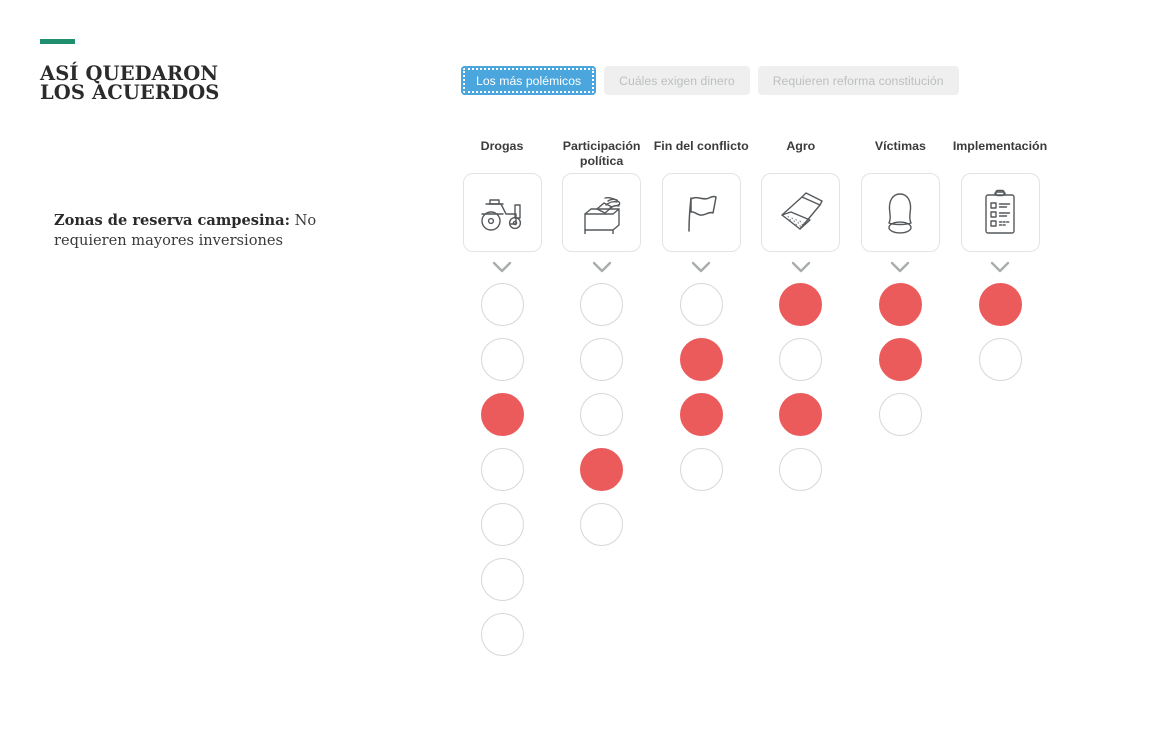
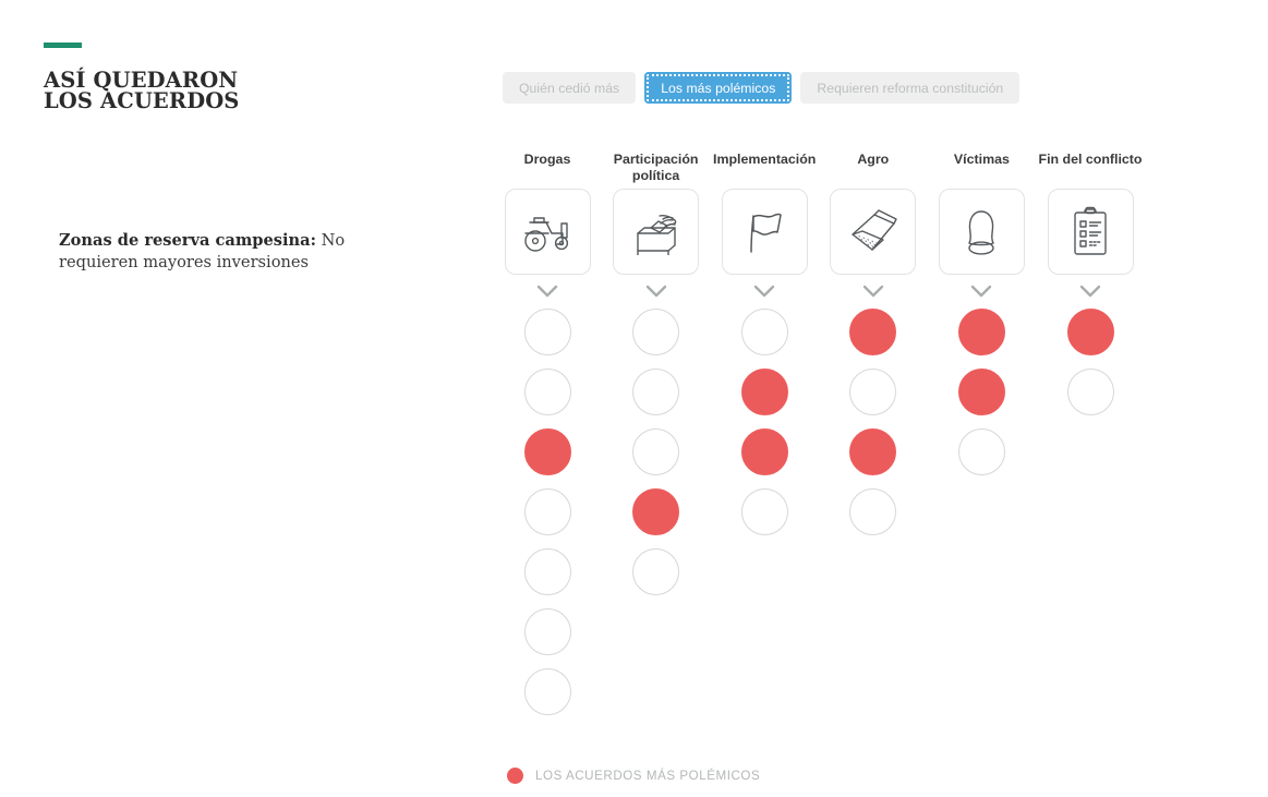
  ASÍ QUEDARON
  LOS ACUERDOS
  Zonas de reserva campesina: No requieren mayores inversiones
+ Quién cedió más
  Los más polémicos
- Cuáles exigen dinero
  Requieren reforma constitución
  Drogas
  Participación
  política
- Fin del conflicto
+ Implementación
  Agro
  Víctimas
- Implementación
+ Fin del conflicto
+ LOS ACUERDOS MÁS POLÉMICOS
